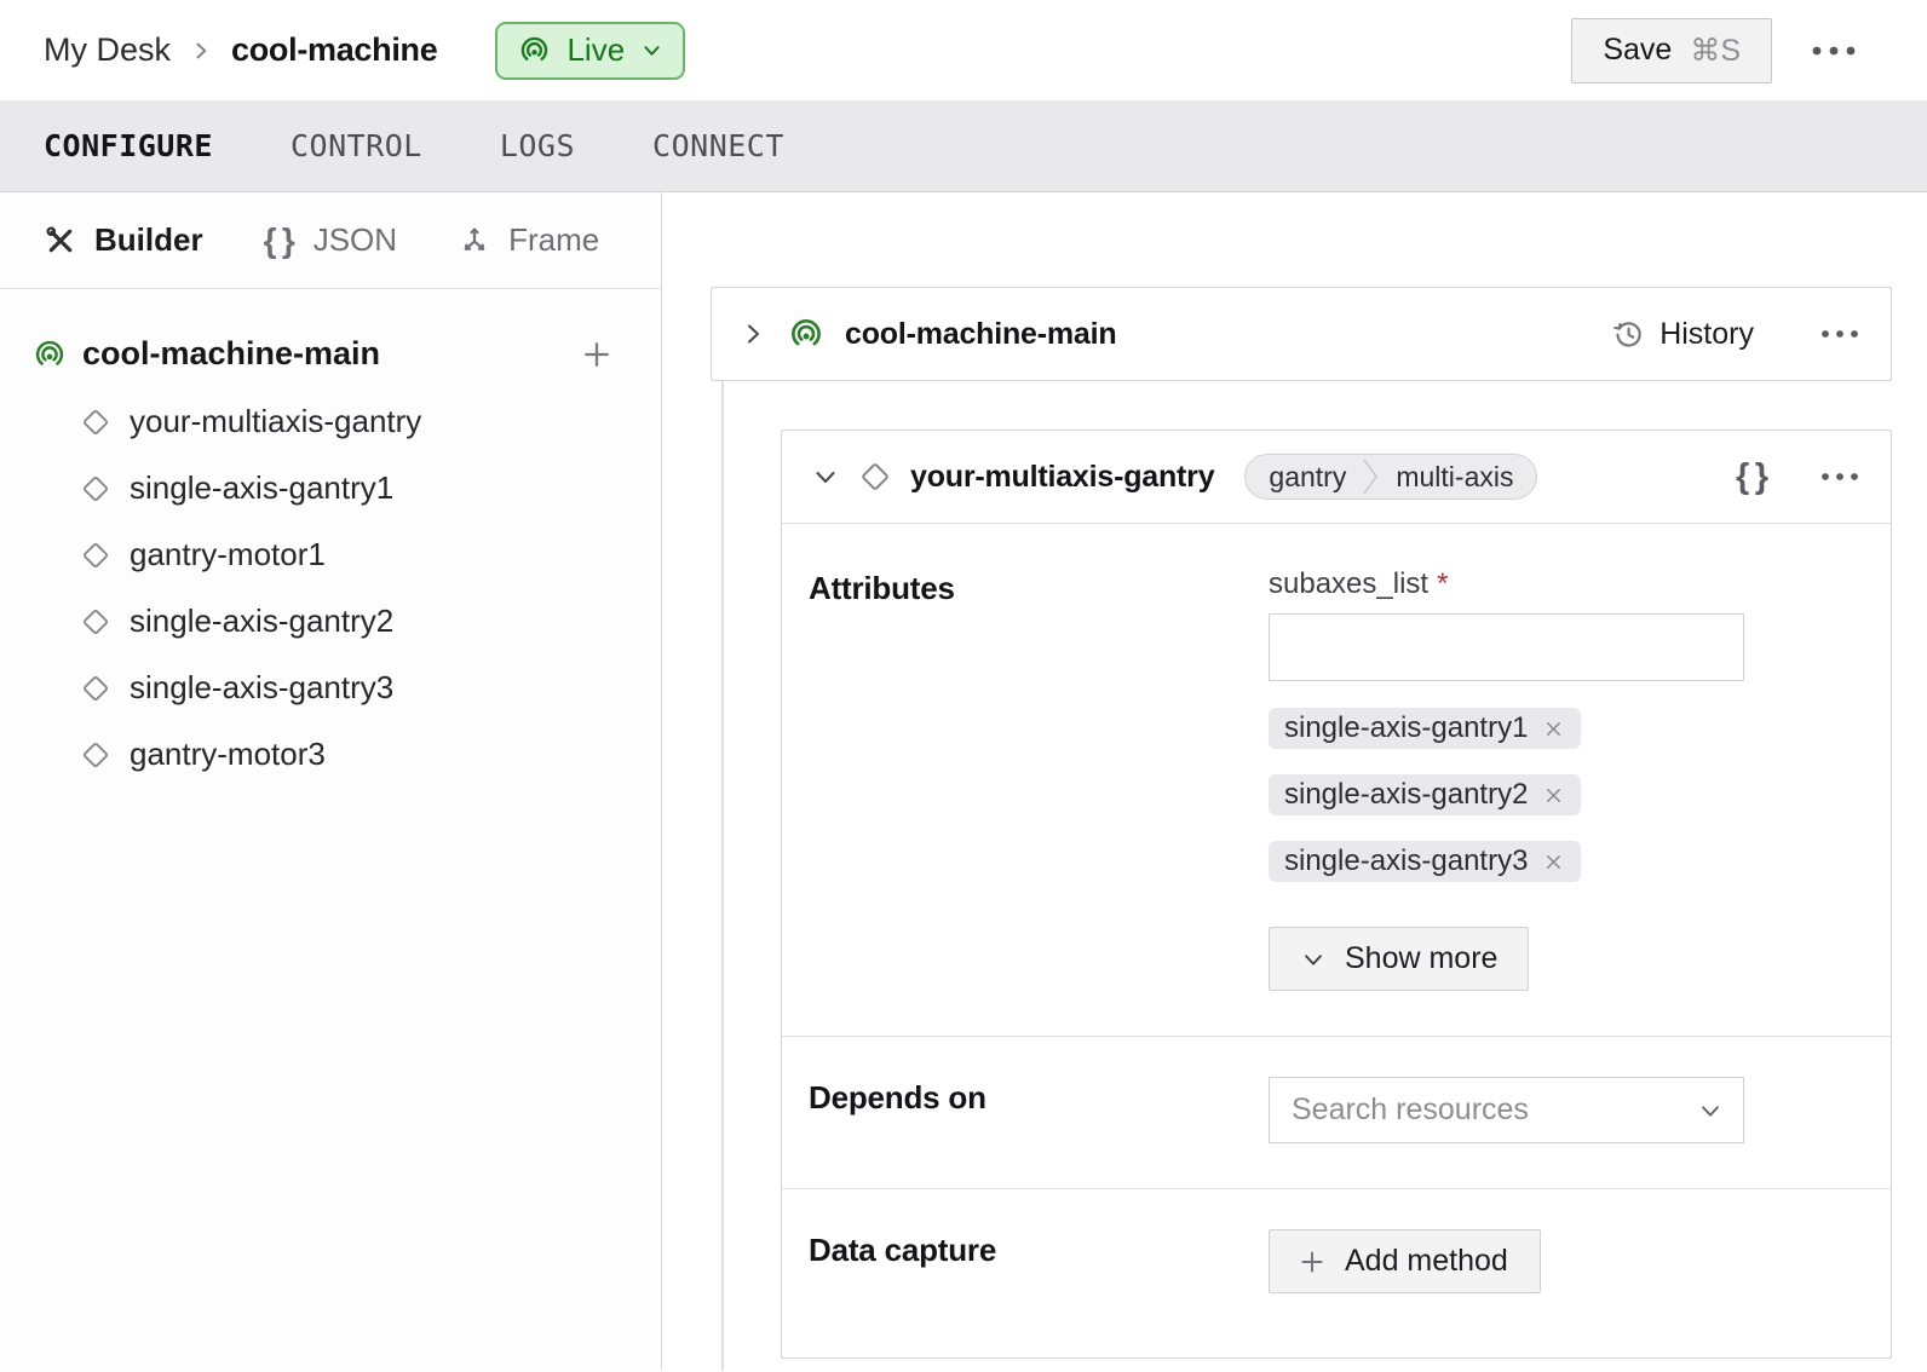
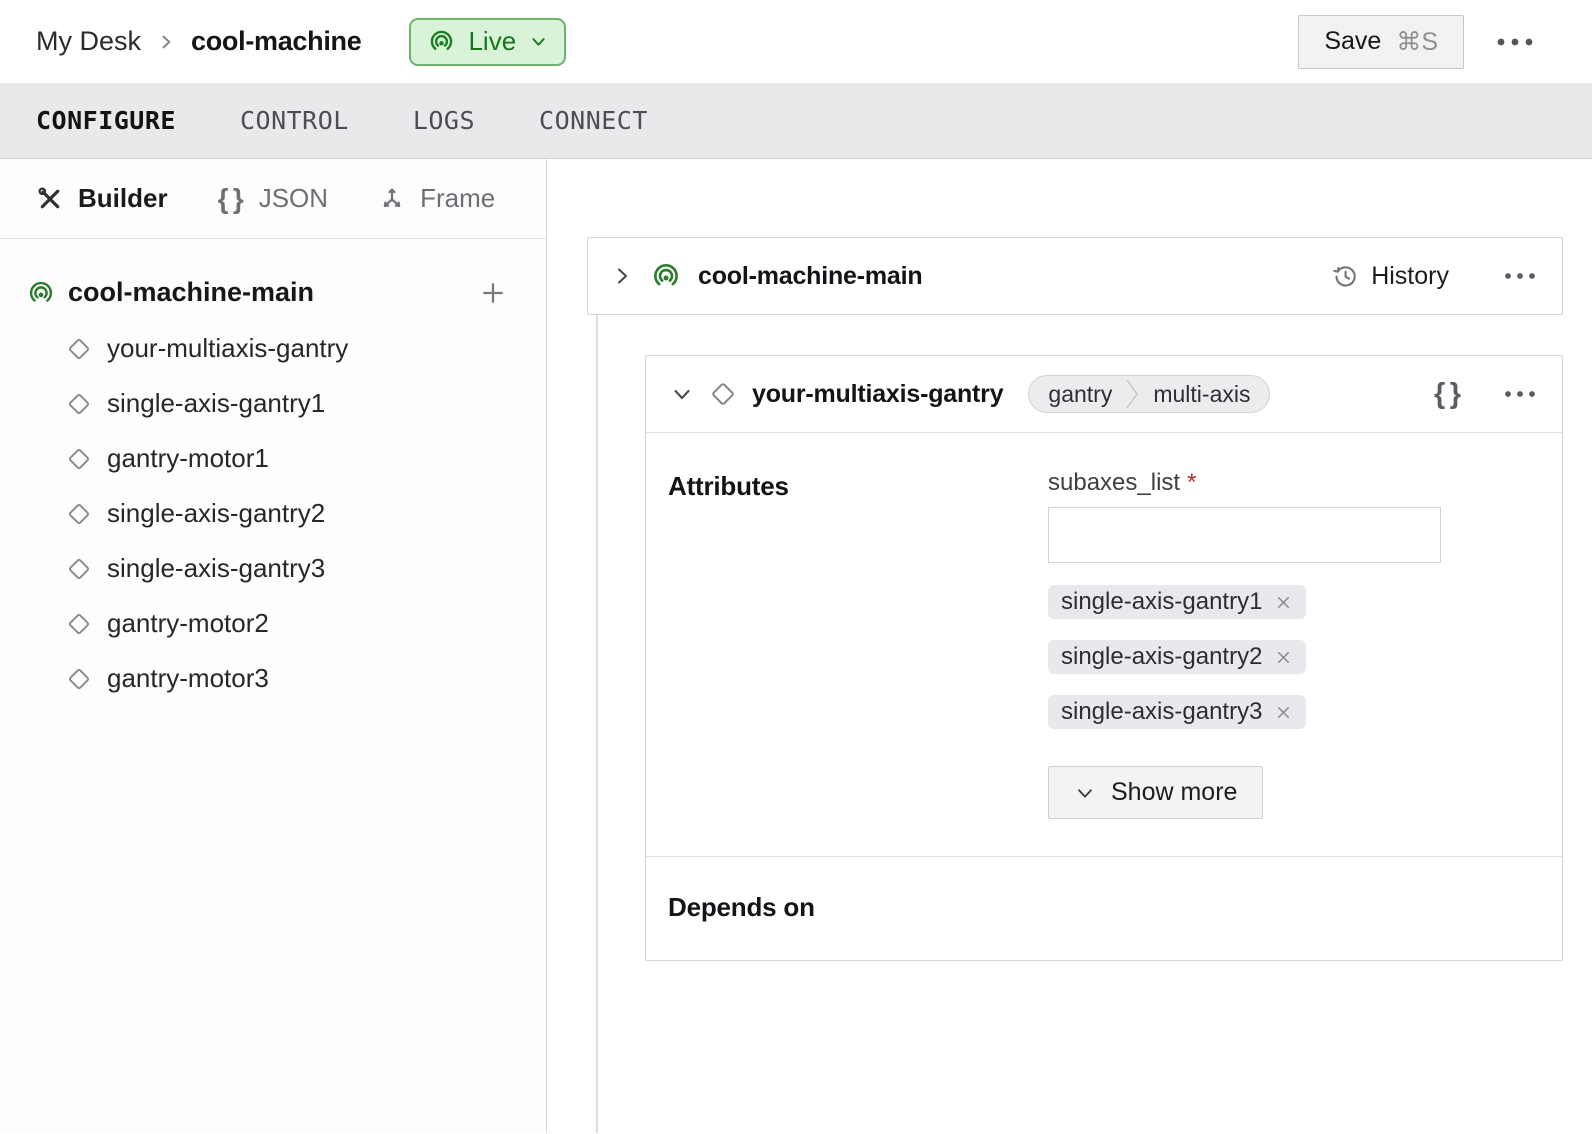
  My Desk
  cool-machine
  Live
  Save
  ⌘S
  CONFIGURE
  CONTROL
  LOGS
  CONNECT
  Builder
  { }
  JSON
  Frame
  cool-machine-main
  your-multiaxis-gantry
  single-axis-gantry1
  gantry-motor1
  single-axis-gantry2
  single-axis-gantry3
+ gantry-motor2
  gantry-motor3
  cool-machine-main
  History
  your-multiaxis-gantry
  gantry
  multi-axis
  { }
  Attributes
  subaxes_list *
  single-axis-gantry1
  single-axis-gantry2
  single-axis-gantry3
  Show more
  Depends on
- Search resources
- Data capture
- Add method
